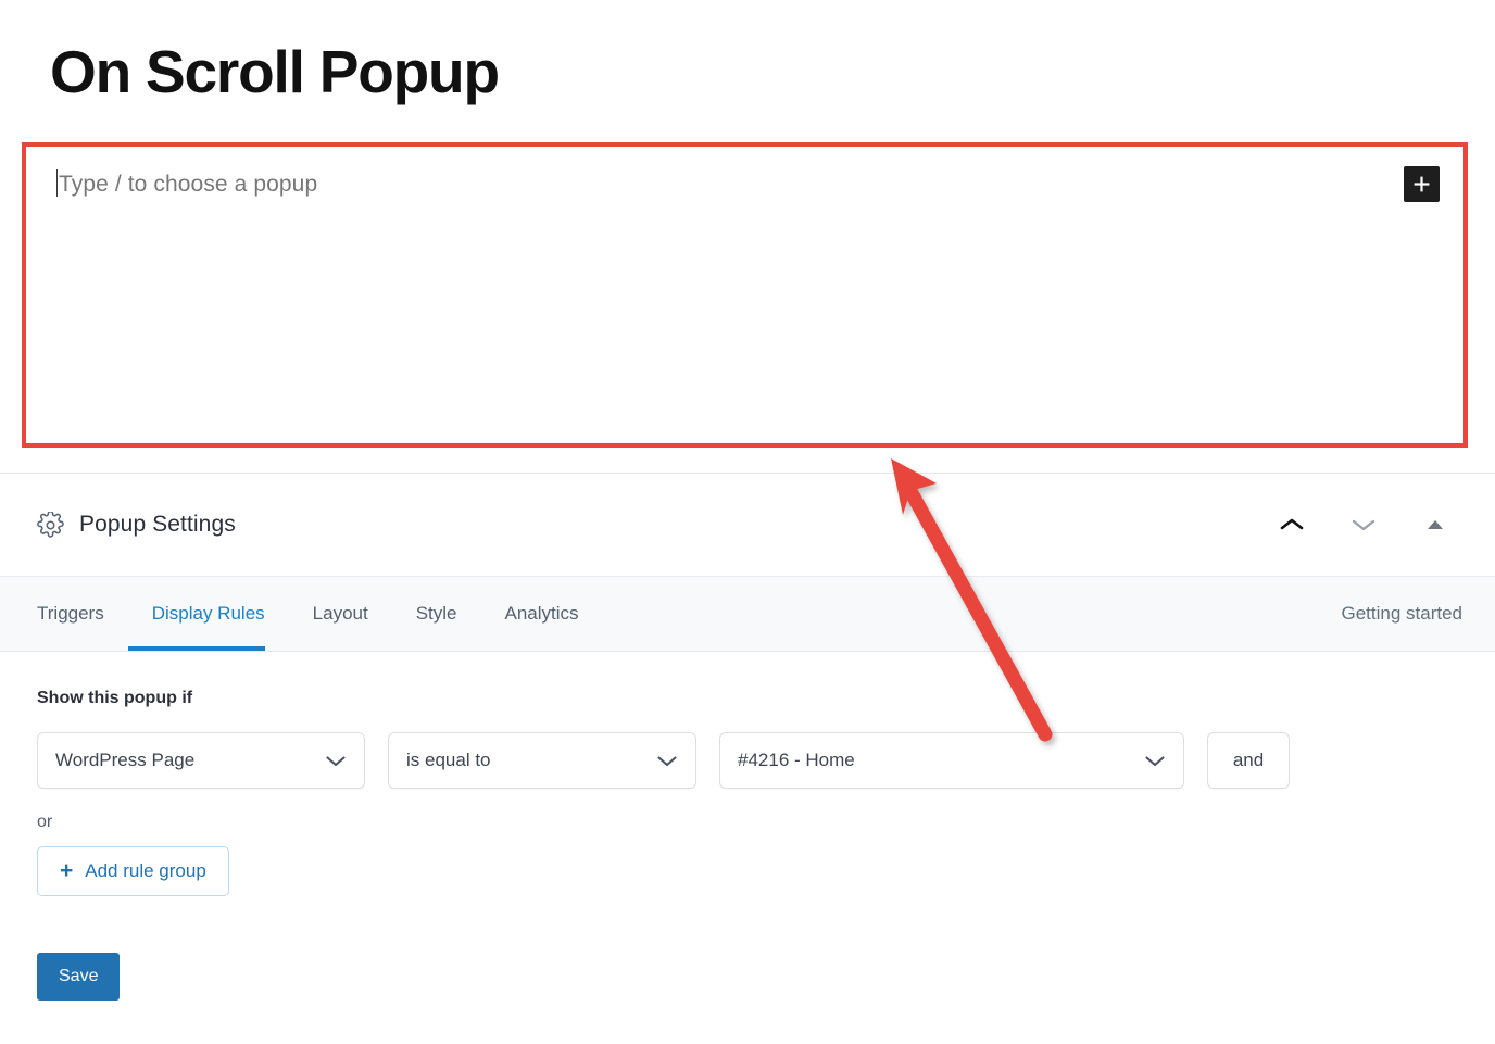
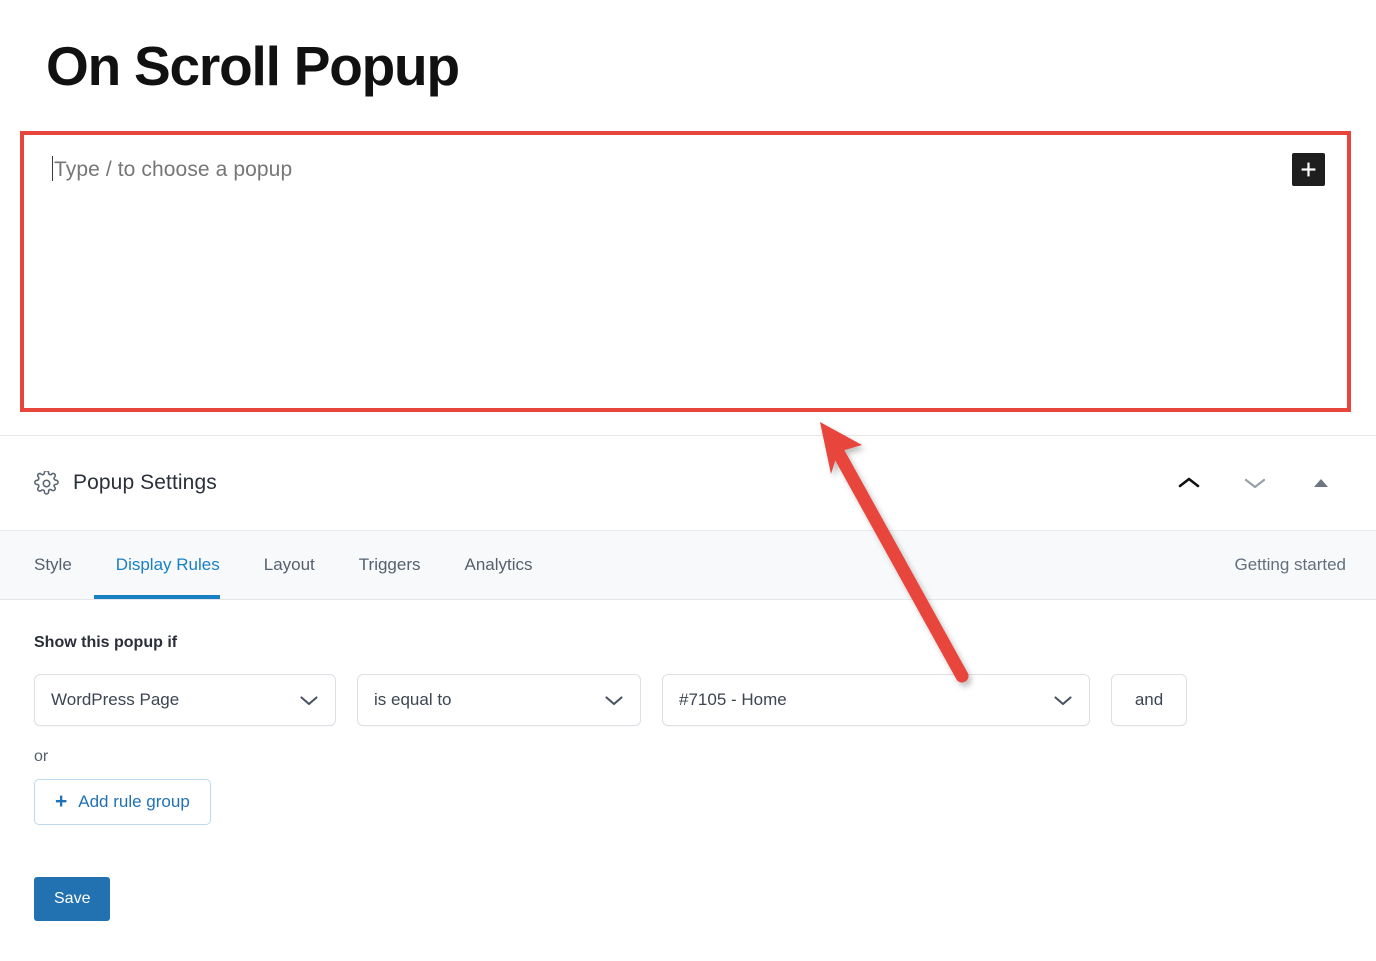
  On Scroll Popup
  Type / to choose a popup
  Popup Settings
- Triggers
+ Style
  Display Rules
  Layout
- Style
+ Triggers
  Analytics
  Getting started
  Show this popup if
  WordPress Page
  is equal to
- #4216 - Home
+ #7105 - Home
  and
  or
  +
  Add rule group
  Save
